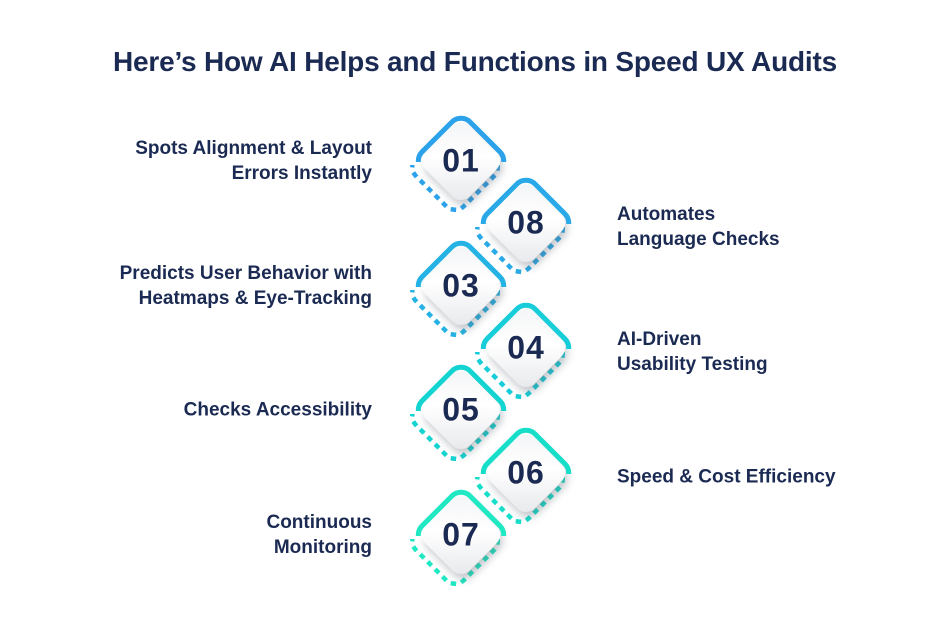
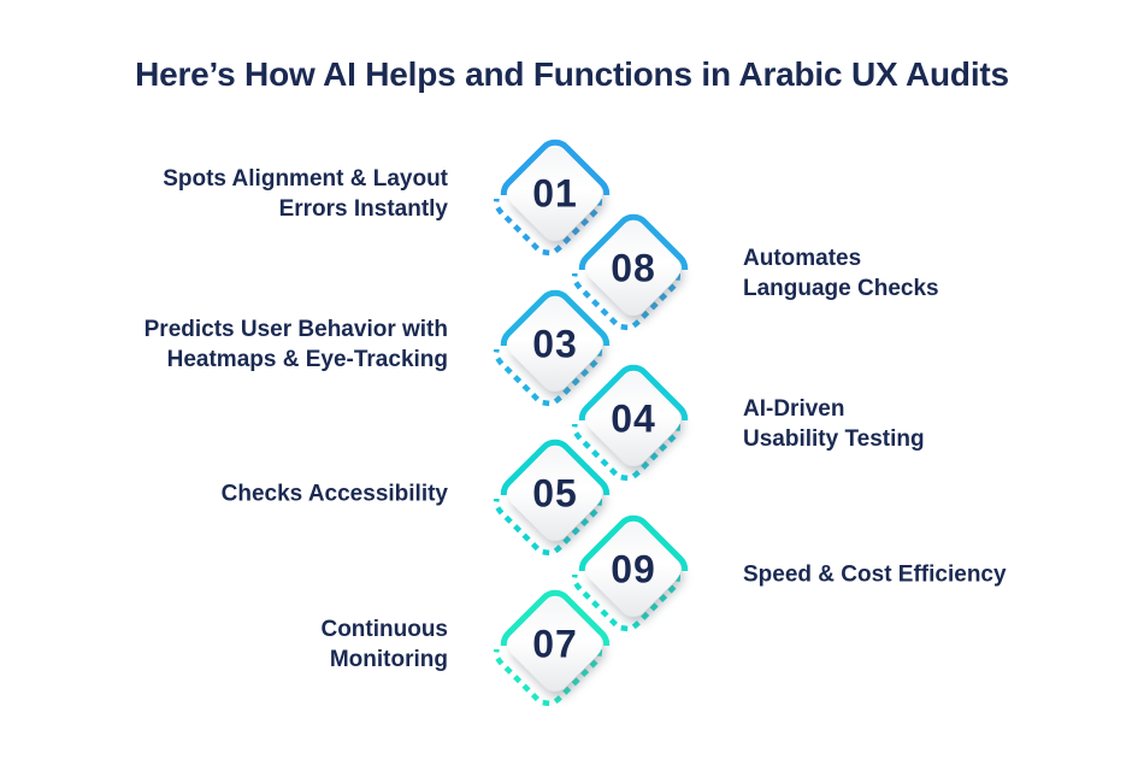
- Here’s How AI Helps and Functions in Speed UX Audits
+ Here’s How AI Helps and Functions in Arabic UX Audits
  01
  Spots Alignment & Layout
  Errors Instantly
  08
  Automates
  Language Checks
  03
  Predicts User Behavior with
  Heatmaps & Eye-Tracking
  04
  AI-Driven
  Usability Testing
  05
  Checks Accessibility
- 06
+ 09
  Speed & Cost Efficiency
  07
  Continuous
  Monitoring
